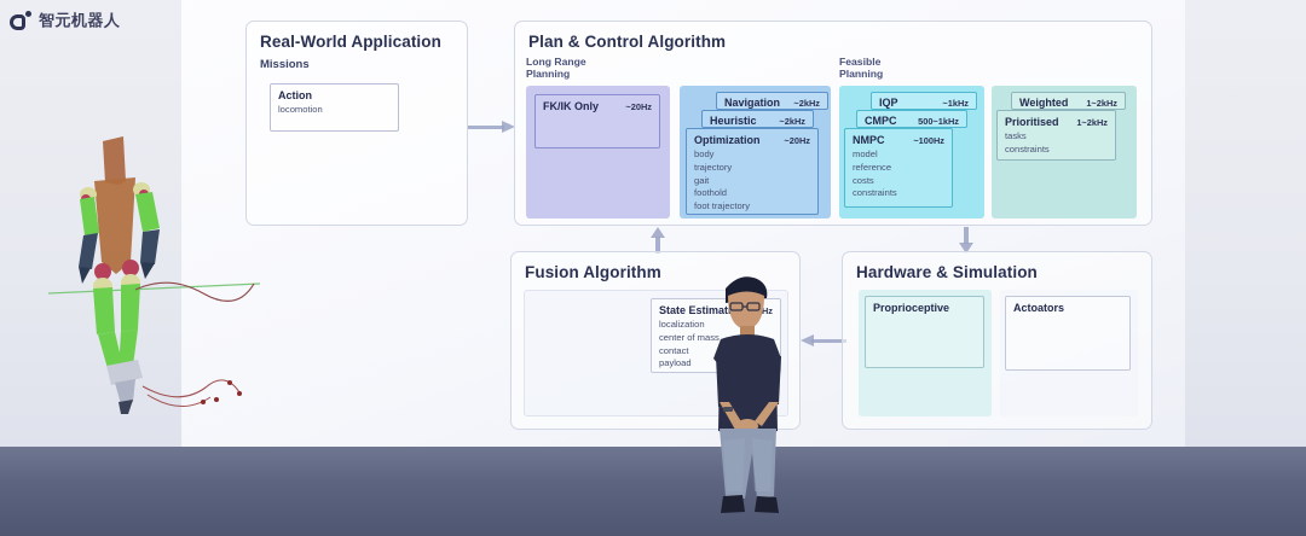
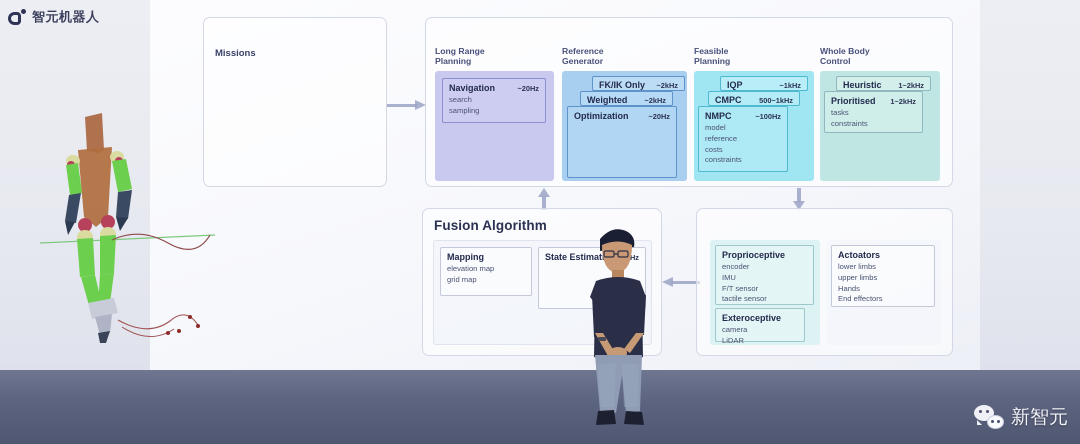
  智元机器人
- Real-World Application
  Missions
- Action
- locomotion
- Plan & Control Algorithm
  Long Range
  Planning
- FK/IK Only
+ Navigation
  ~20Hz
+ search
+ sampling
+ Reference
+ Generator
- Navigation
+ FK/IK Only
  ~2kHz
- Heuristic
+ Weighted
  ~2kHz
  Optimization
  ~20Hz
- body
- trajectory
- gait
- foothold
- foot trajectory
  Feasible
  Planning
  IQP
  ~1kHz
  CMPC
  500~1kHz
  NMPC
  ~100Hz
  model
  reference
  costs
  constraints
+ Whole Body
+ Control
- Weighted
+ Heuristic
  1~2kHz
  Prioritised
  1~2kHz
  tasks
  constraints
  Fusion Algorithm
+ Mapping
+ elevation map
+ grid map
  State Estimat
  Hz
- localization
- center of mass
- contact
- payload
- Hardware & Simulation
  Proprioceptive
+ encoder
+ IMU
+ F/T sensor
+ tactile sensor
+ Exteroceptive
+ camera
+ LiDAR
  Actoators
+ lower limbs
+ upper limbs
+ Hands
+ End effectors
+ 新智元
